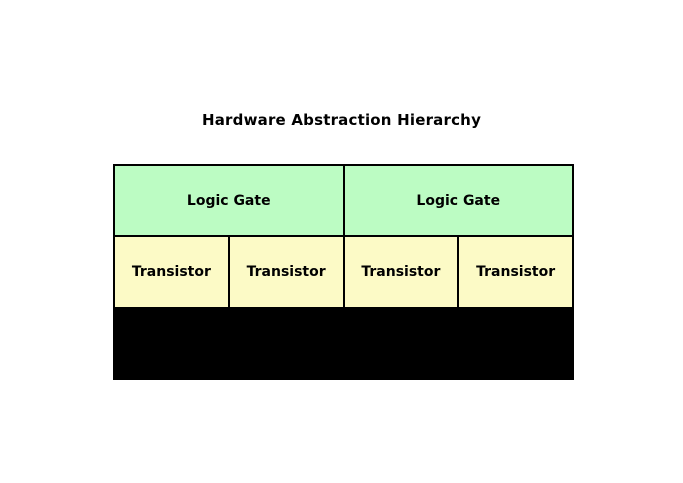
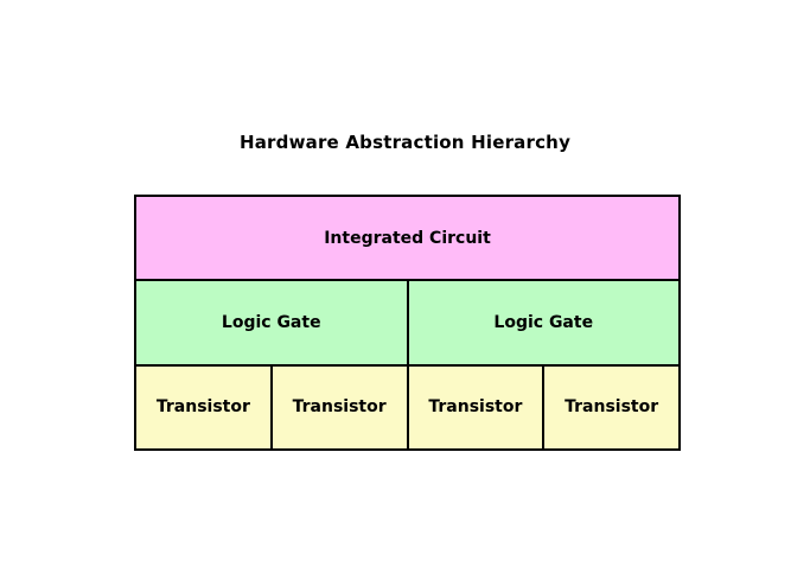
  Hardware Abstraction Hierarchy
+ Integrated Circuit
  Logic Gate
  Logic Gate
  Transistor
  Transistor
  Transistor
  Transistor
